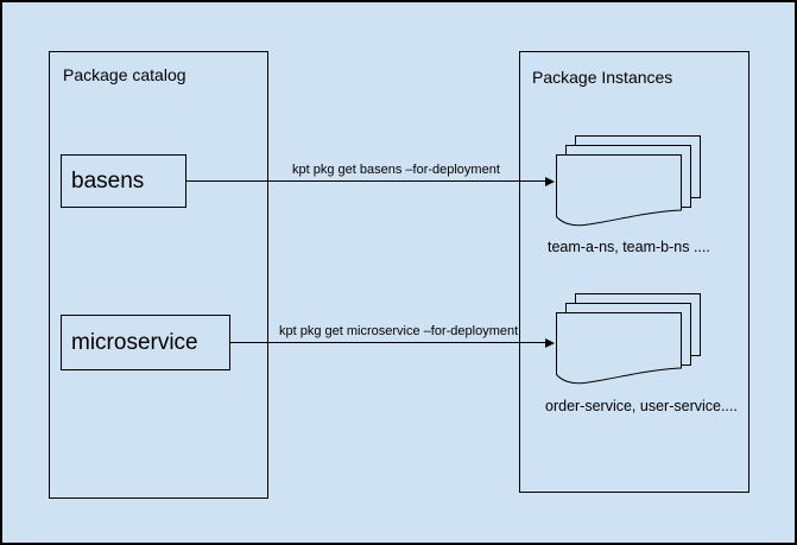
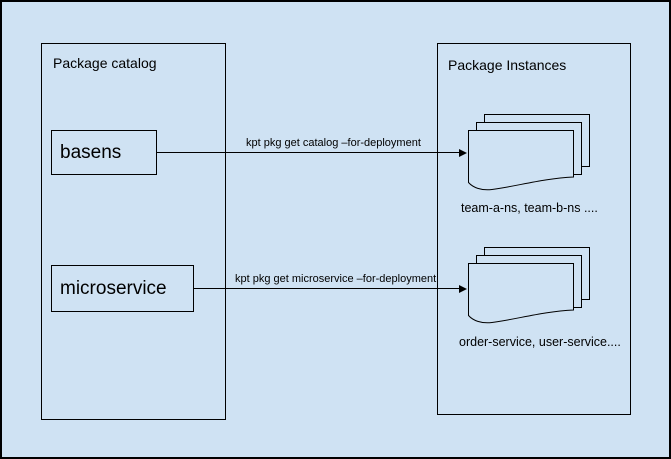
  Package catalog
  Package Instances
  basens
  microservice
- kpt pkg get basens –for-deployment
+ kpt pkg get catalog –for-deployment
  kpt pkg get microservice –for-deployment
  team-a-ns, team-b-ns ....
  order-service, user-service....
